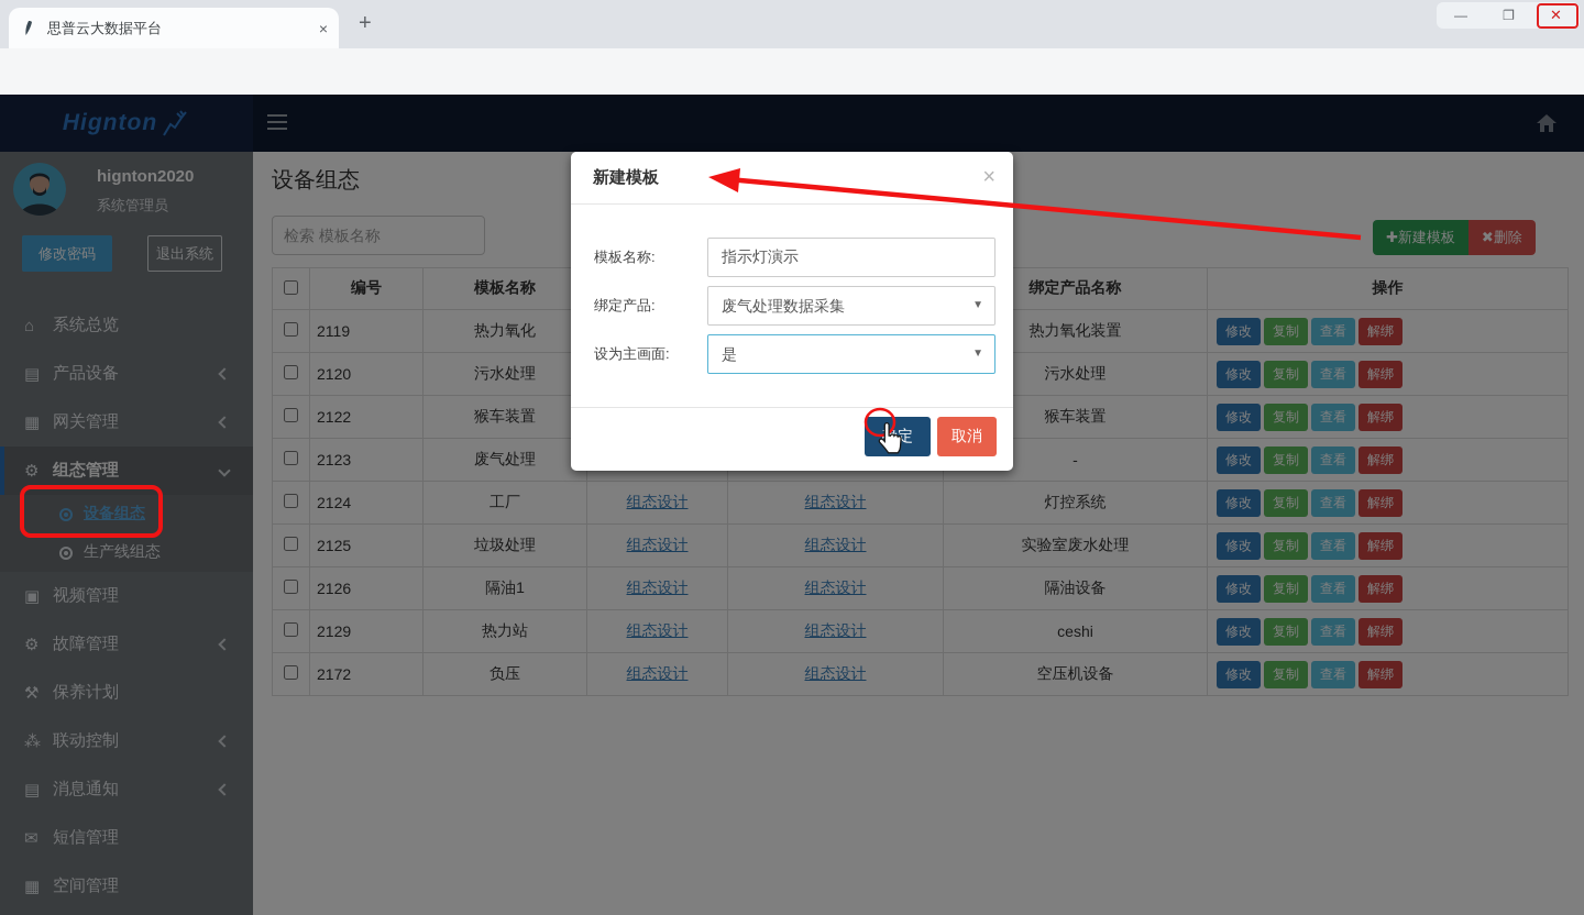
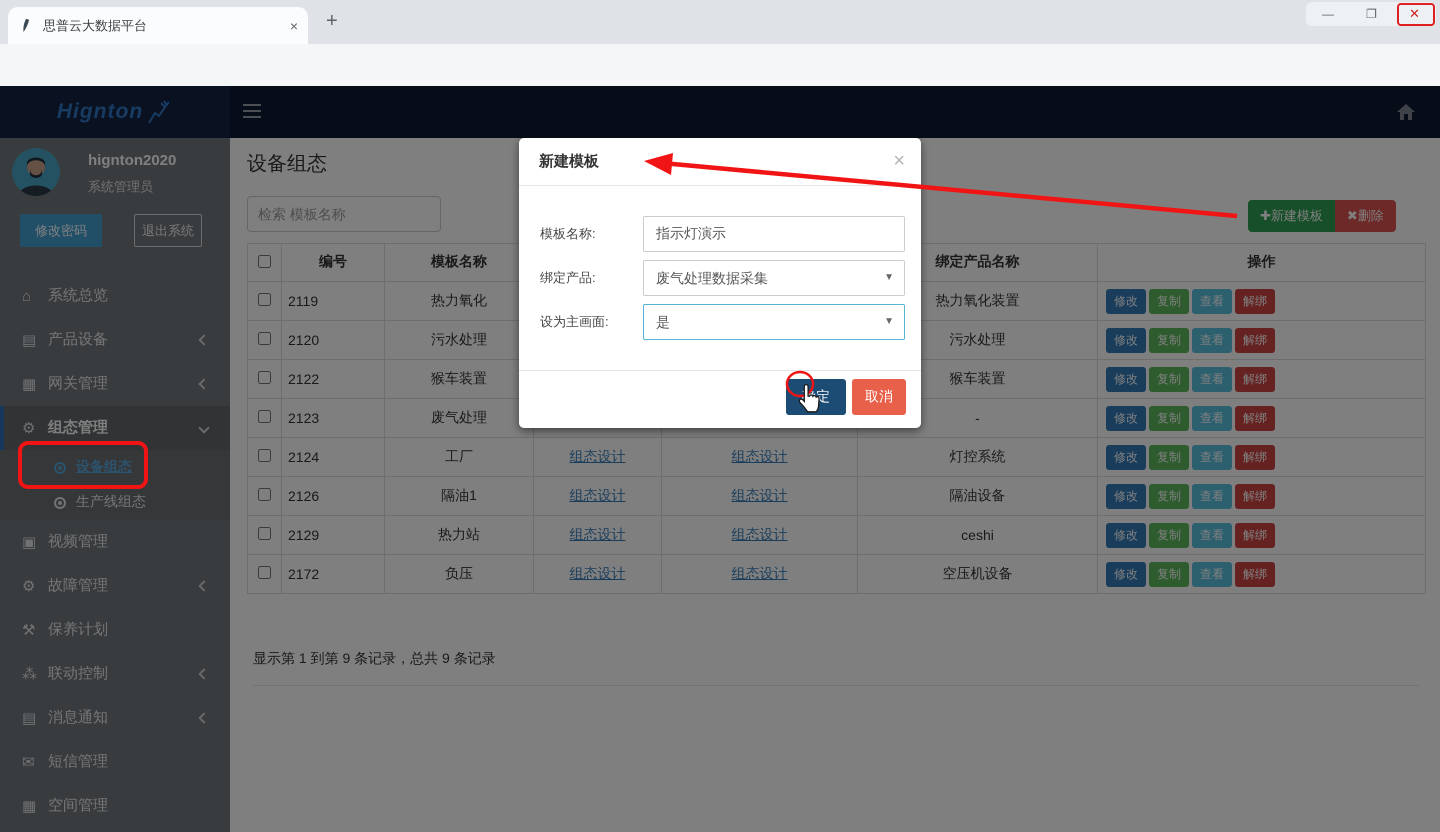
  思普云大数据平台
  ×
  +
  —
  ❐
  ✕
  Hignton
  hignton2020
  系统管理员
  修改密码
  退出系统
  ⌂
  系统总览
  ▤
  产品设备
  ▦
  网关管理
  ⚙
  组态管理
  设备组态
  生产线组态
  ▣
  视频管理
  ⚙
  故障管理
  ⚒
  保养计划
  ⁂
  联动控制
  ▤
  消息通知
  ✉
  短信管理
  ▦
  空间管理
  设备组态
  检索 模板名称
  ✚新建模板
  ✖删除
  	编号	模板名称			绑定产品名称	操作
  	2119	热力氧化			热力氧化装置	修改 复制 查看 解绑
  	2120	污水处理			污水处理	修改 复制 查看 解绑
  	2122	猴车装置			猴车装置	修改 复制 查看 解绑
  	2124	工厂	组态设计	组态设计	灯控系统	修改 复制 查看 解绑
- 	2125	垃圾处理	组态设计	组态设计	实验室废水处理	修改 复制 查看 解绑
  	2126	隔油1	组态设计	组态设计	隔油设备	修改 复制 查看 解绑
  	2129	热力站	组态设计	组态设计	ceshi	修改 复制 查看 解绑
  	2172	负压	组态设计	组态设计	空压机设备	修改 复制 查看 解绑
+ 显示第 1 到第 9 条记录，总共 9 条记录
  新建模板
  ×
  模板名称:
  指示灯演示
  绑定产品:
  废气处理数据采集
  ▼
  设为主画面:
  是
  ▼
  取消
